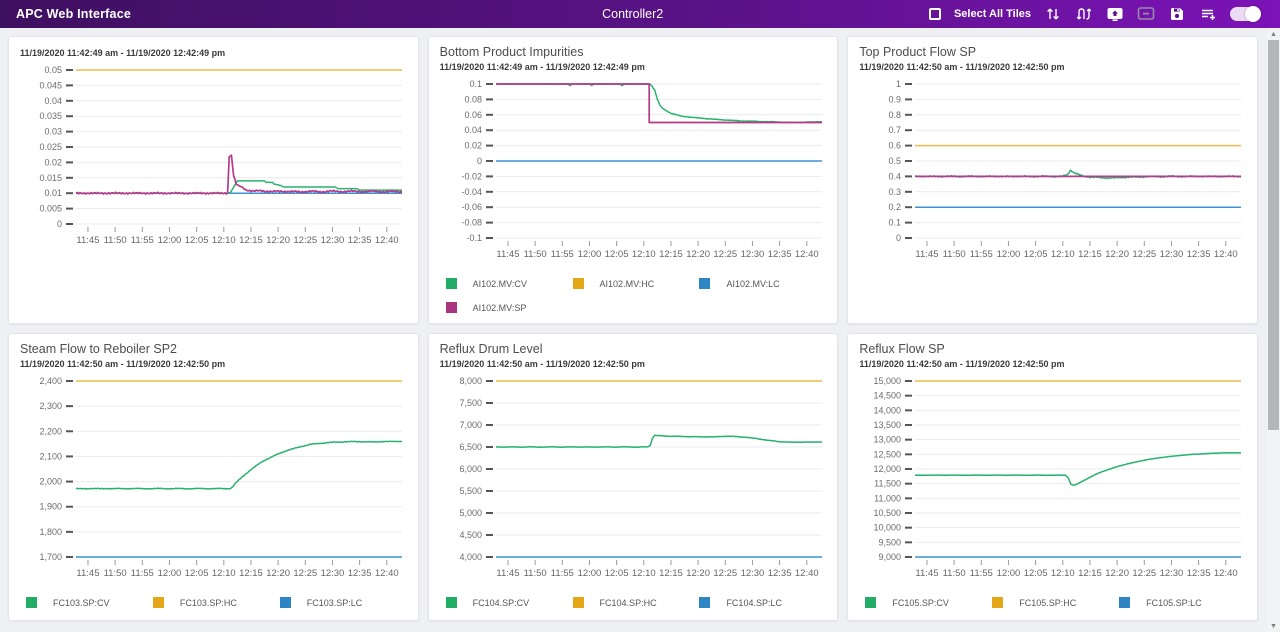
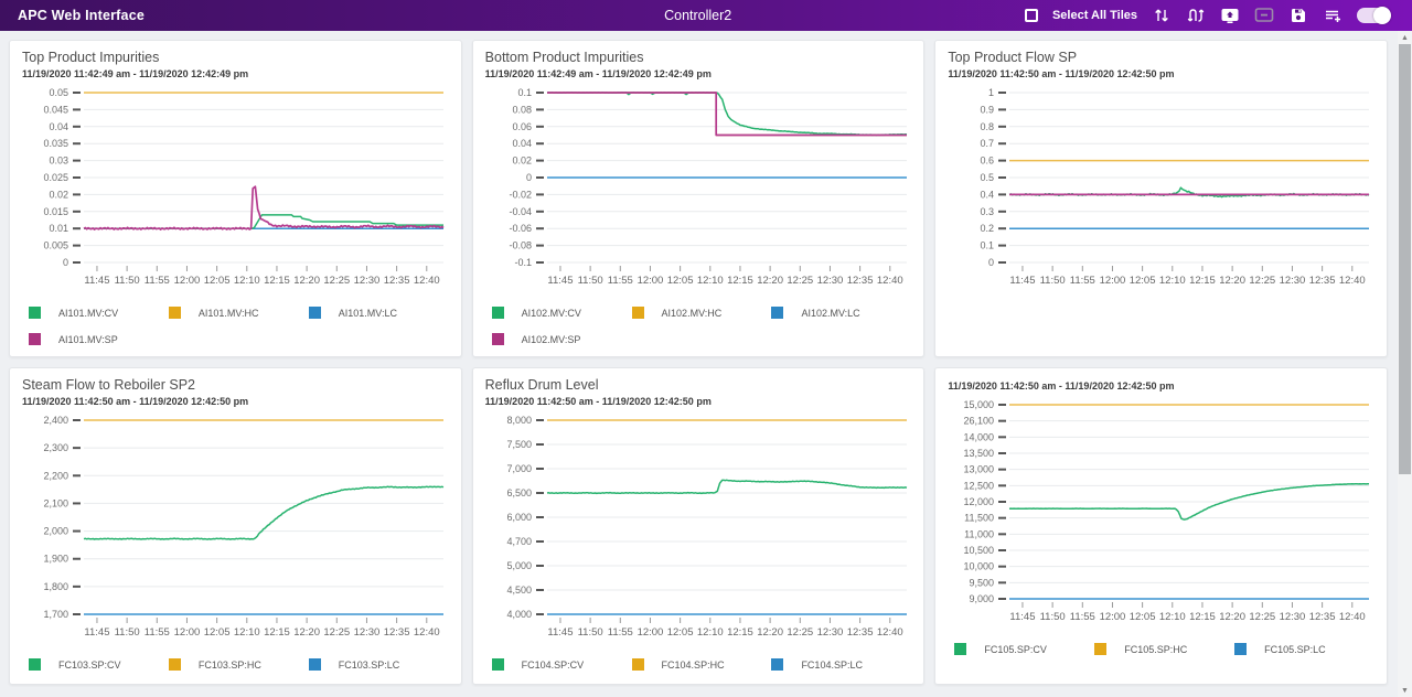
  APC Web Interface
  Controller2
  Select All Tiles
+ Top Product Impurities
  11/19/2020 11:42:49 am - 11/19/2020 12:42:49 pm
  0.05
  0.045
  0.04
  0.035
  0.03
  0.025
  0.02
  0.015
  0.01
  0.005
  0
  11:45
  11:50
  11:55
  12:00
  12:05
  12:10
  12:15
  12:20
  12:25
  12:30
  12:35
  12:40
+ AI101.MV:CV
+ AI101.MV:HC
+ AI101.MV:LC
+ AI101.MV:SP
  Bottom Product Impurities
  11/19/2020 11:42:49 am - 11/19/2020 12:42:49 pm
  0.1
  0.08
  0.06
  0.04
  0.02
  0
  -0.02
  -0.04
  -0.06
  -0.08
  -0.1
  11:45
  11:50
  11:55
  12:00
  12:05
  12:10
  12:15
  12:20
  12:25
  12:30
  12:35
  12:40
  AI102.MV:CV
  AI102.MV:HC
  AI102.MV:LC
  AI102.MV:SP
  Top Product Flow SP
  11/19/2020 11:42:50 am - 11/19/2020 12:42:50 pm
  1
  0.9
  0.8
  0.7
  0.6
  0.5
  0.4
  0.3
  0.2
  0.1
  0
  11:45
  11:50
  11:55
  12:00
  12:05
  12:10
  12:15
  12:20
  12:25
  12:30
  12:35
  12:40
  Steam Flow to Reboiler SP2
  11/19/2020 11:42:50 am - 11/19/2020 12:42:50 pm
  2,400
  2,300
  2,200
  2,100
  2,000
  1,900
  1,800
  1,700
  11:45
  11:50
  11:55
  12:00
  12:05
  12:10
  12:15
  12:20
  12:25
  12:30
  12:35
  12:40
  FC103.SP:CV
  FC103.SP:HC
  FC103.SP:LC
  Reflux Drum Level
  11/19/2020 11:42:50 am - 11/19/2020 12:42:50 pm
  8,000
  7,500
  7,000
  6,500
  6,000
- 5,500
+ 4,700
  5,000
  4,500
  4,000
  11:45
  11:50
  11:55
  12:00
  12:05
  12:10
  12:15
  12:20
  12:25
  12:30
  12:35
  12:40
  FC104.SP:CV
  FC104.SP:HC
  FC104.SP:LC
- Reflux Flow SP
  11/19/2020 11:42:50 am - 11/19/2020 12:42:50 pm
  15,000
- 14,500
+ 26,100
  14,000
  13,500
  13,000
  12,500
  12,000
  11,500
  11,000
  10,500
  10,000
  9,500
  9,000
  11:45
  11:50
  11:55
  12:00
  12:05
  12:10
  12:15
  12:20
  12:25
  12:30
  12:35
  12:40
  FC105.SP:CV
  FC105.SP:HC
  FC105.SP:LC
